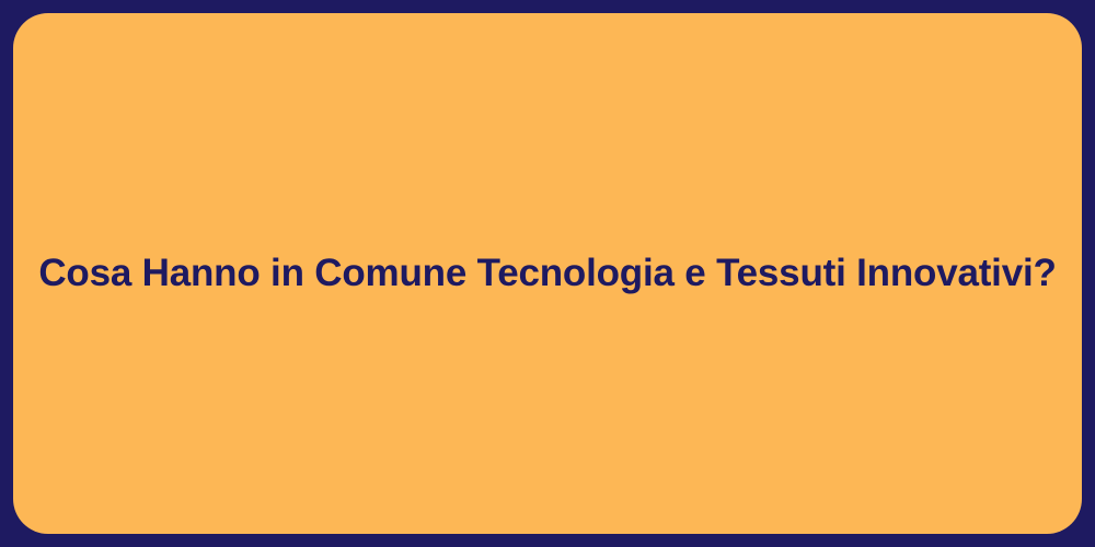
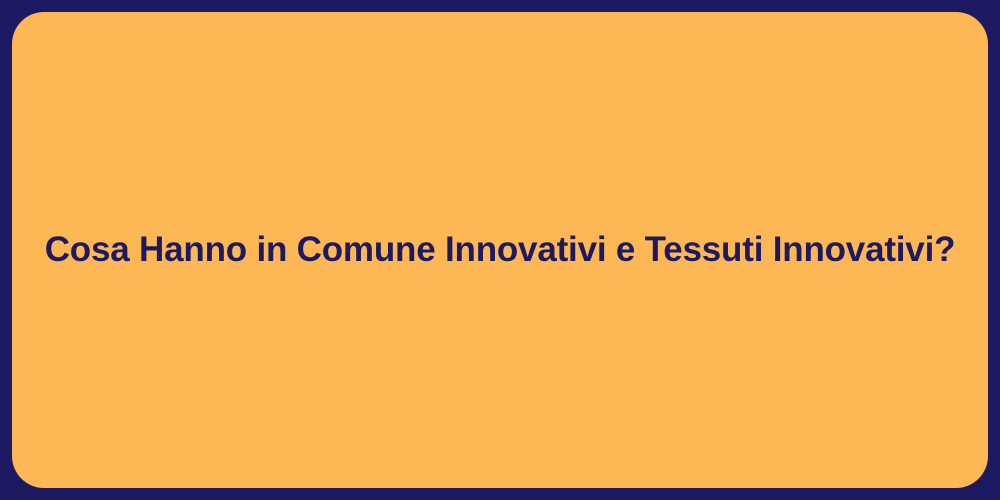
- Cosa Hanno in Comune Tecnologia e Tessuti Innovativi?
+ Cosa Hanno in Comune Innovativi e Tessuti Innovativi?
